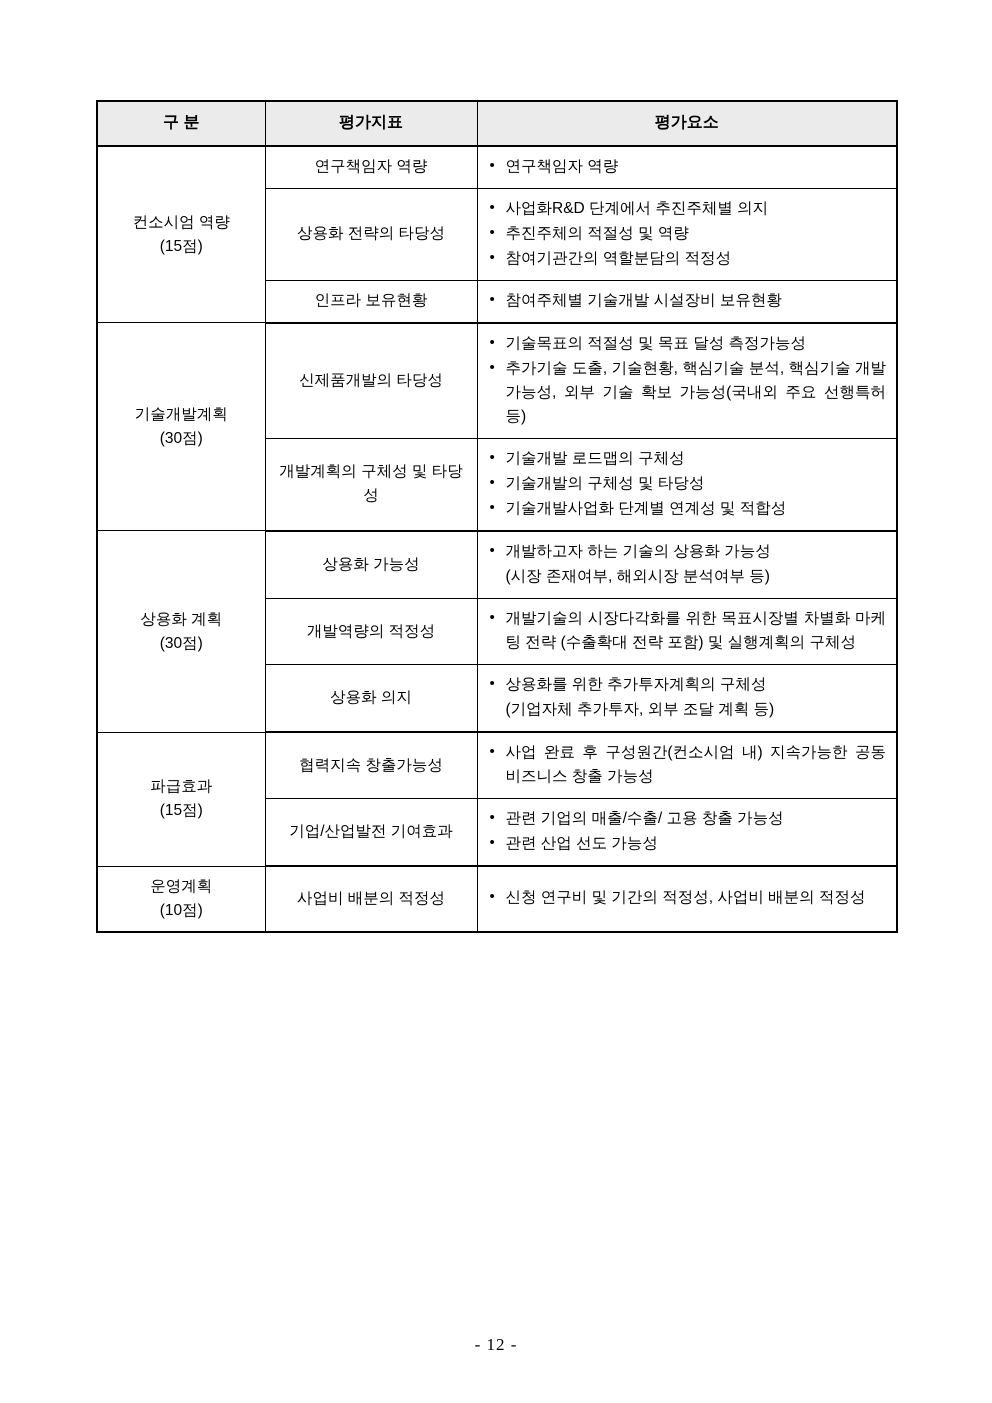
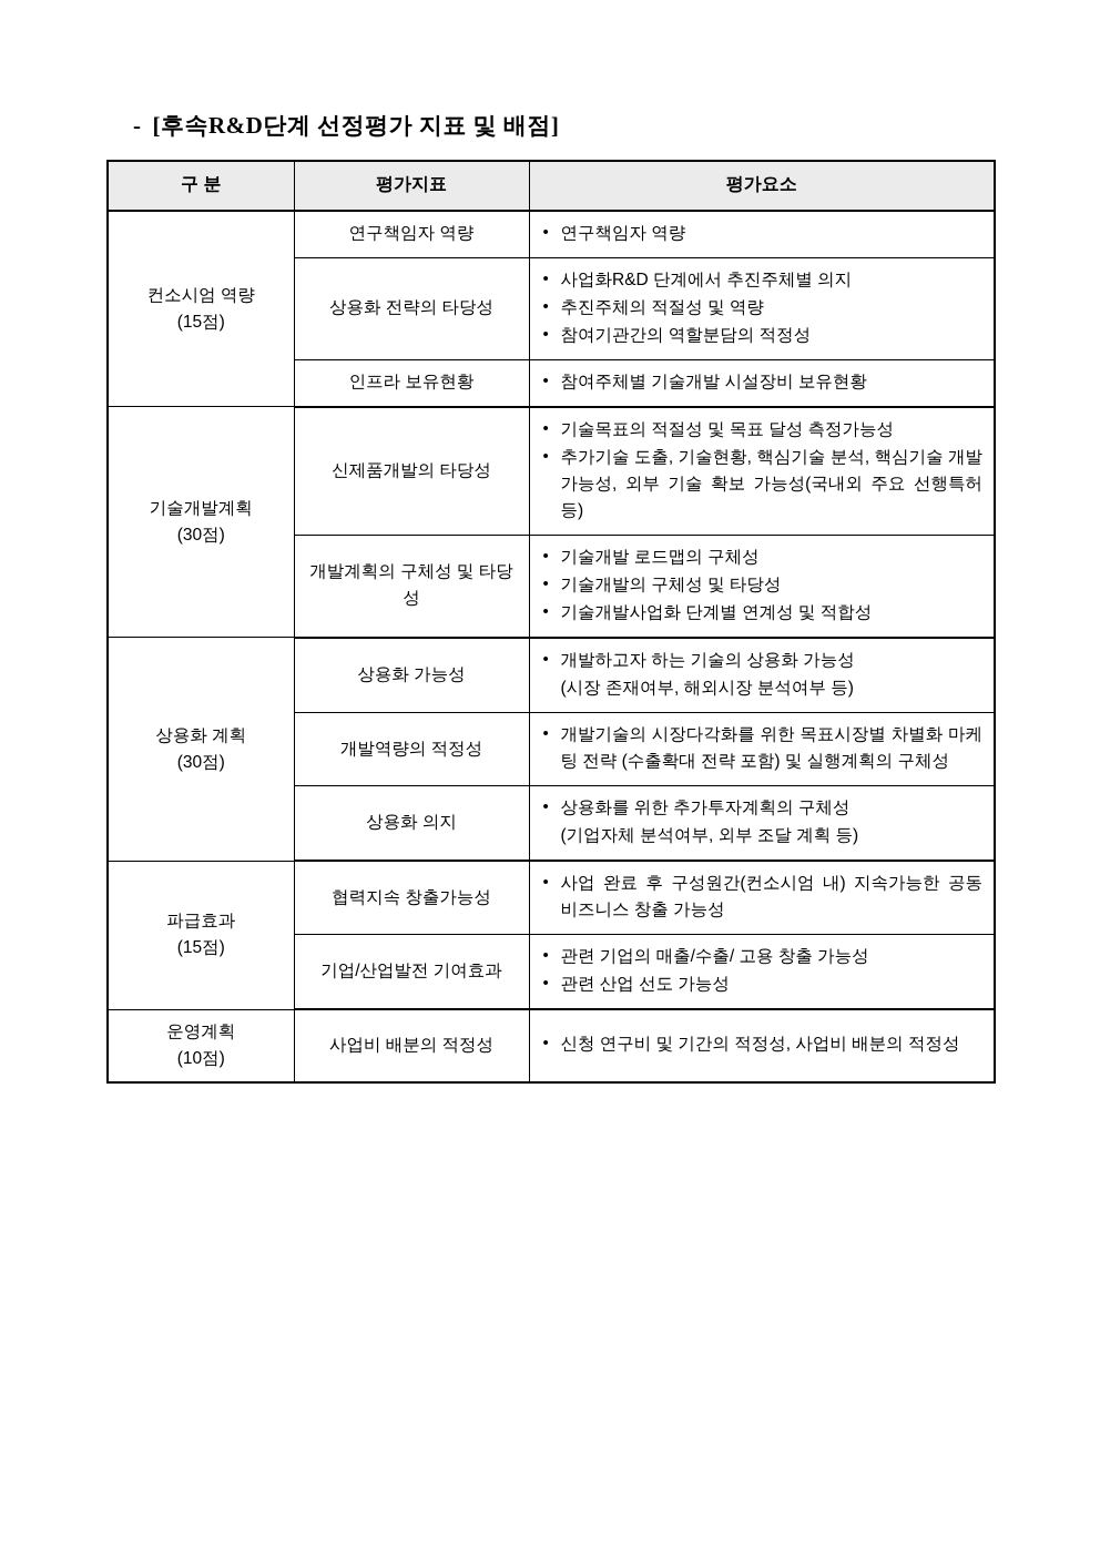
+ - [후속R&D단계 선정평가 지표 및 배점]
  구 분	평가지표	평가요소
  컨소시엄 역량 (15점)	연구책임자 역량	연구책임자 역량
  상용화 전략의 타당성	사업화R&D 단계에서 추진주체별 의지 추진주체의 적절성 및 역량 참여기관간의 역할분담의 적정성
  인프라 보유현황	참여주체별 기술개발 시설장비 보유현황
  기술개발계획 (30점)	신제품개발의 타당성	기술목표의 적절성 및 목표 달성 측정가능성 추가기술 도출, 기술현황, 핵심기술 분석, 핵심기술 개발 가능성, 외부 기술 확보 가능성(국내외 주요 선행특허 등)
  개발계획의 구체성 및 타당성	기술개발 로드맵의 구체성 기술개발의 구체성 및 타당성 기술개발사업화 단계별 연계성 및 적합성
  상용화 계획 (30점)	상용화 가능성	개발하고자 하는 기술의 상용화 가능성 (시장 존재여부, 해외시장 분석여부 등)
  개발역량의 적정성	개발기술의 시장다각화를 위한 목표시장별 차별화 마케팅 전략 (수출확대 전략 포함) 및 실행계획의 구체성
- 상용화 의지	상용화를 위한 추가투자계획의 구체성 (기업자체 추가투자, 외부 조달 계획 등)
+ 상용화 의지	상용화를 위한 추가투자계획의 구체성 (기업자체 분석여부, 외부 조달 계획 등)
  파급효과 (15점)	협력지속 창출가능성	사업 완료 후 구성원간(컨소시엄 내) 지속가능한 공동 비즈니스 창출 가능성
  기업/산업발전 기여효과	관련 기업의 매출/수출/ 고용 창출 가능성 관련 산업 선도 가능성
  운영계획 (10점)	사업비 배분의 적정성	신청 연구비 및 기간의 적정성, 사업비 배분의 적정성
- - 12 -
